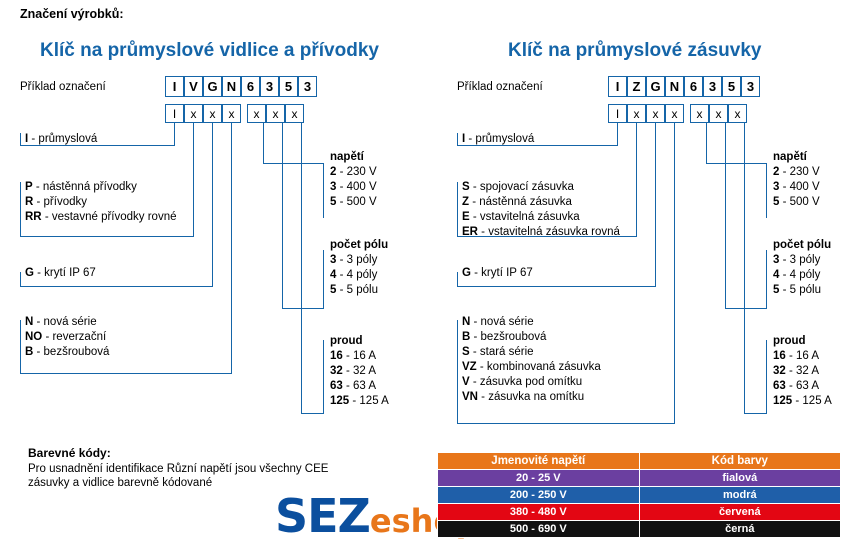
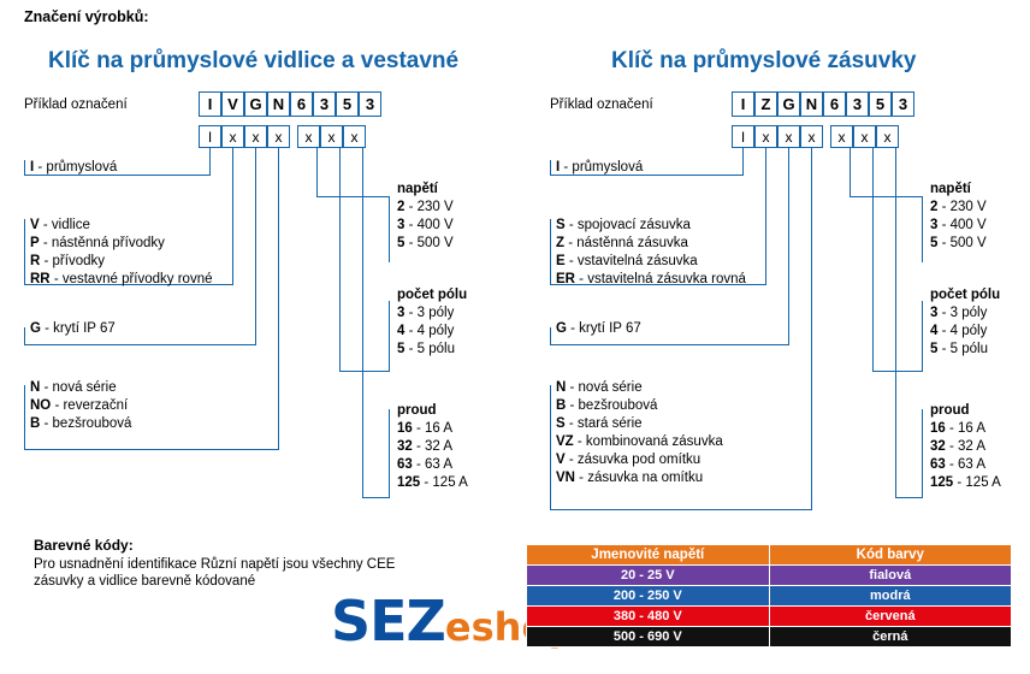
  Značení výrobků:
- Klíč na průmyslové vidlice a přívodky
+ Klíč na průmyslové vidlice a vestavné
  Příklad označení
  I
  V
  G
  N
  6
  3
  5
  3
  I
  x
  x
  x
  x
  x
  x
  I - průmyslová
+ V - vidlice
  P - nástěnná přívodky
  R - přívodky
  RR - vestavné přívodky rovné
  G - krytí IP 67
  N - nová série
  NO - reverzační
  B - bezšroubová
  napětí
  2 - 230 V
  3 - 400 V
  5 - 500 V
  počet pólu
  3 - 3 póly
  4 - 4 póly
  5 - 5 pólu
  proud
  16 - 16 A
  32 - 32 A
  63 - 63 A
  125 - 125 A
  Klíč na průmyslové zásuvky
  Příklad označení
  I
  Z
  G
  N
  6
  3
  5
  3
  I
  x
  x
  x
  x
  x
  x
  I - průmyslová
  S - spojovací zásuvka
  Z - nástěnná zásuvka
  E - vstavitelná zásuvka
  ER - vstavitelná zásuvka rovná
  G - krytí IP 67
  N - nová série
  B - bezšroubová
  S - stará série
  VZ - kombinovaná zásuvka
  V - zásuvka pod omítku
  VN - zásuvka na omítku
  napětí
  2 - 230 V
  3 - 400 V
  5 - 500 V
  počet pólu
  3 - 3 póly
  4 - 4 póly
  5 - 5 pólu
  proud
  16 - 16 A
  32 - 32 A
  63 - 63 A
  125 - 125 A
  Barevné kódy:
  Pro usnadnění identifikace Různí napětí jsou všechny CEE
  zásuvky a vidlice barevně kódované
  Jmenovité napětí	Kód barvy
  20 - 25 V	fialová
  200 - 250 V	modrá
  380 - 480 V	červená
  500 - 690 V	černá
